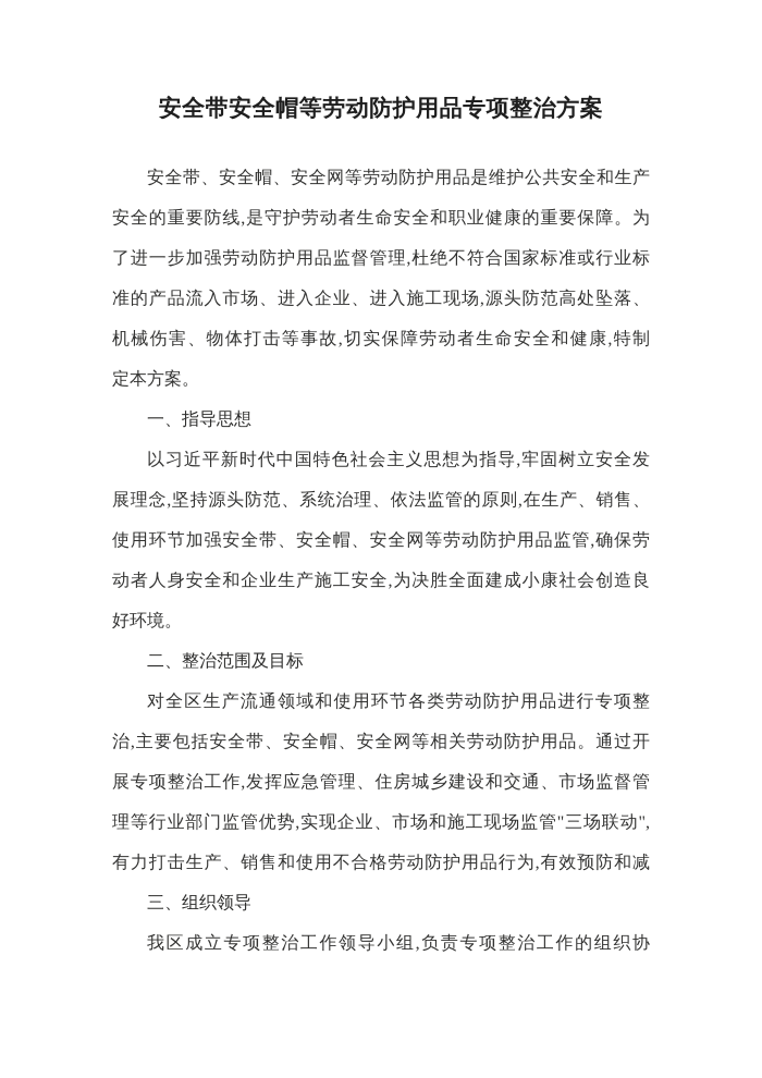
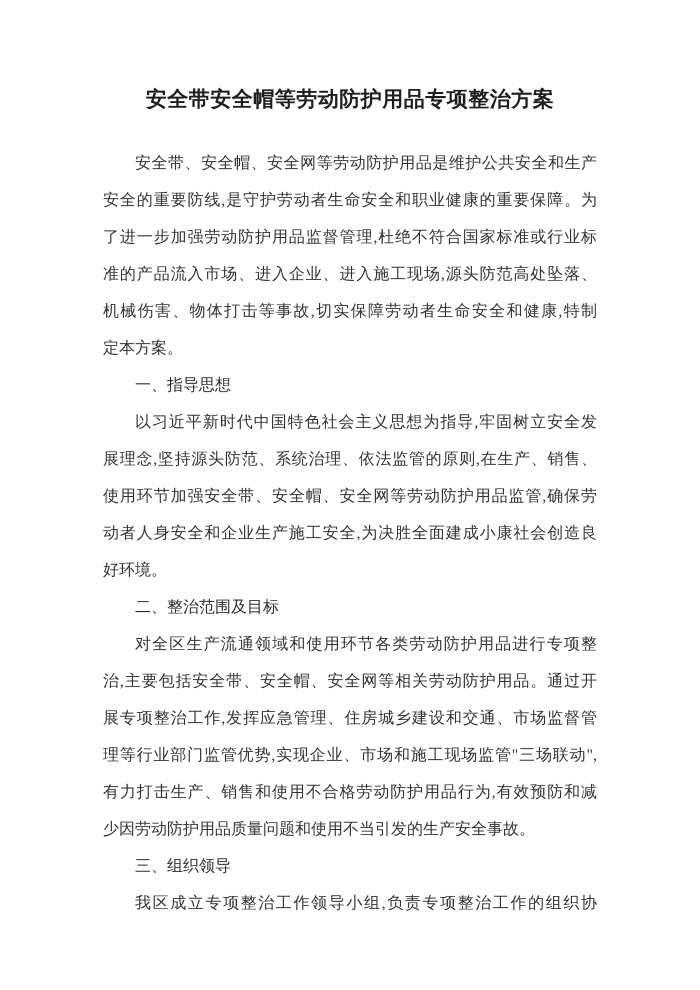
  安全带安全帽等劳动防护用品专项整治方案
  安全带、安全帽、安全网等劳动防护用品是维护公共安全和生产
  安全的重要防线,是守护劳动者生命安全和职业健康的重要保障。为
  了进一步加强劳动防护用品监督管理,杜绝不符合国家标准或行业标
  准的产品流入市场、进入企业、进入施工现场,源头防范高处坠落、
  机械伤害、物体打击等事故,切实保障劳动者生命安全和健康,特制
  定本方案。
  一、指导思想
  以习近平新时代中国特色社会主义思想为指导,牢固树立安全发
  展理念,坚持源头防范、系统治理、依法监管的原则,在生产、销售、
  使用环节加强安全带、安全帽、安全网等劳动防护用品监管,确保劳
  动者人身安全和企业生产施工安全,为决胜全面建成小康社会创造良
  好环境。
  二、整治范围及目标
  对全区生产流通领域和使用环节各类劳动防护用品进行专项整
  治,主要包括安全带、安全帽、安全网等相关劳动防护用品。通过开
  展专项整治工作,发挥应急管理、住房城乡建设和交通、市场监督管
  理等行业部门监管优势,实现企业、市场和施工现场监管"三场联动",
  有力打击生产、销售和使用不合格劳动防护用品行为,有效预防和减
+ 少因劳动防护用品质量问题和使用不当引发的生产安全事故。
  三、组织领导
  我区成立专项整治工作领导小组,负责专项整治工作的组织协
